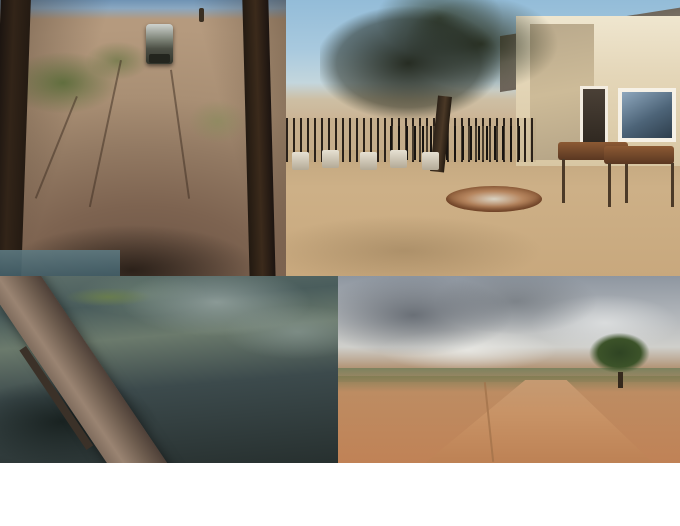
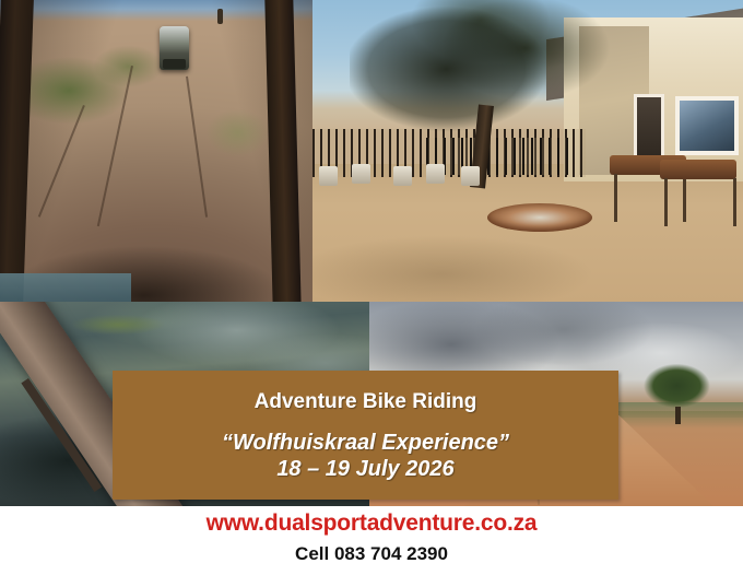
+ Adventure Bike Riding
+ “Wolfhuiskraal Experience”
+ 18 – 19 July 2026
+ www.dualsportadventure.co.za
+ Cell 083 704 2390
